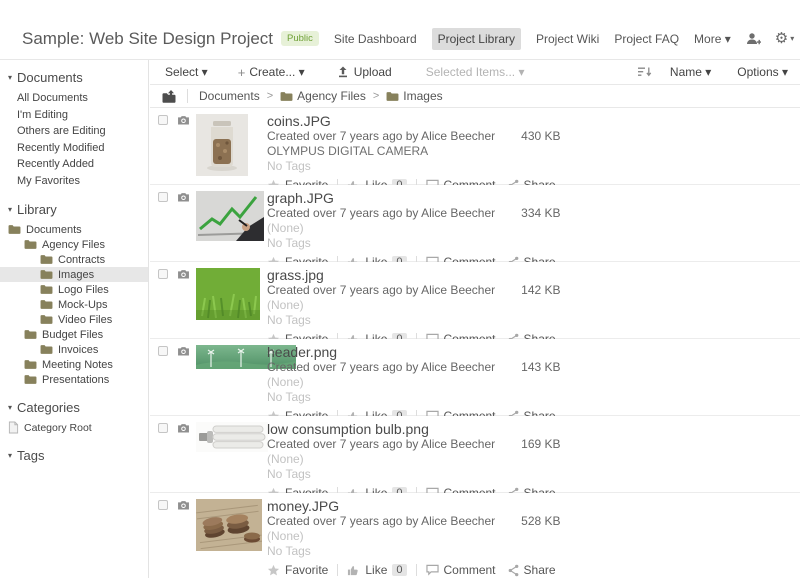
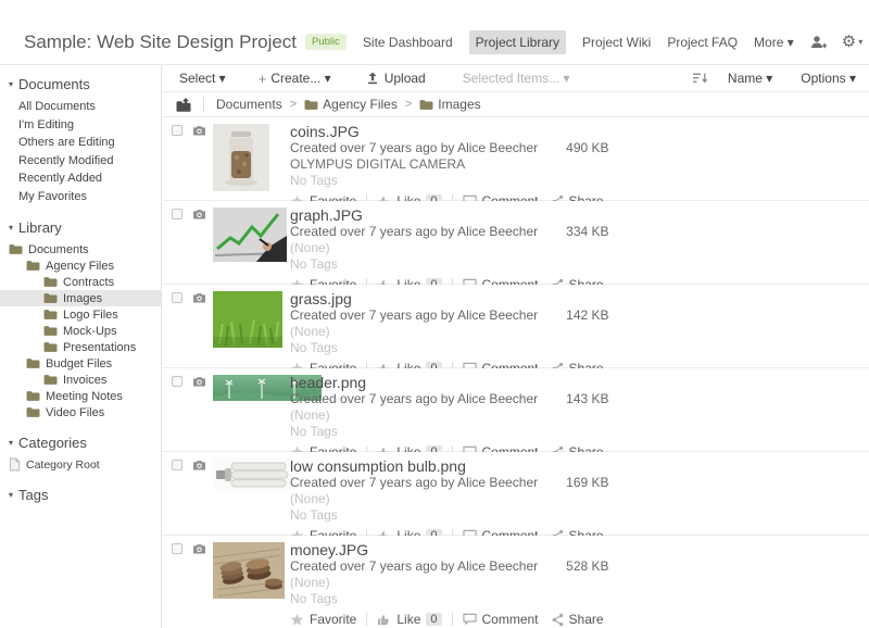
  Sample: Web Site Design Project
  Public
  Site Dashboard
  Project Library
  Project Wiki
  Project FAQ
  More ▾
  ⚙
  ▾
  ▾
  Documents
  All Documents
  I'm Editing
  Others are Editing
  Recently Modified
  Recently Added
  My Favorites
  ▾
  Library
  Documents
  Agency Files
  Contracts
  Images
  Logo Files
  Mock-Ups
- Video Files
+ Presentations
  Budget Files
  Invoices
  Meeting Notes
- Presentations
+ Video Files
  ▾
  Categories
  Category Root
  ▾
  Tags
  Select ▾
  +
  Create... ▾
  Upload
  Selected Items... ▾
  Name ▾
  Options ▾
  Documents
  >
  Agency Files
  >
  Images
  coins.JPG
- Created over 7 years ago by Alice Beecher 430 KB
+ Created over 7 years ago by Alice Beecher 490 KB
  OLYMPUS DIGITAL CAMERA
  No Tags
  graph.JPG
  Created over 7 years ago by Alice Beecher 334 KB
  (None)
  No Tags
  grass.jpg
  Created over 7 years ago by Alice Beecher 142 KB
  (None)
  No Tags
  header.png
  Created over 7 years ago by Alice Beecher 143 KB
  (None)
  No Tags
  low consumption bulb.png
  Created over 7 years ago by Alice Beecher 169 KB
  (None)
  No Tags
  money.JPG
  Created over 7 years ago by Alice Beecher 528 KB
  (None)
  No Tags
  Favorite
  Like
  0
  Comment
  Share
